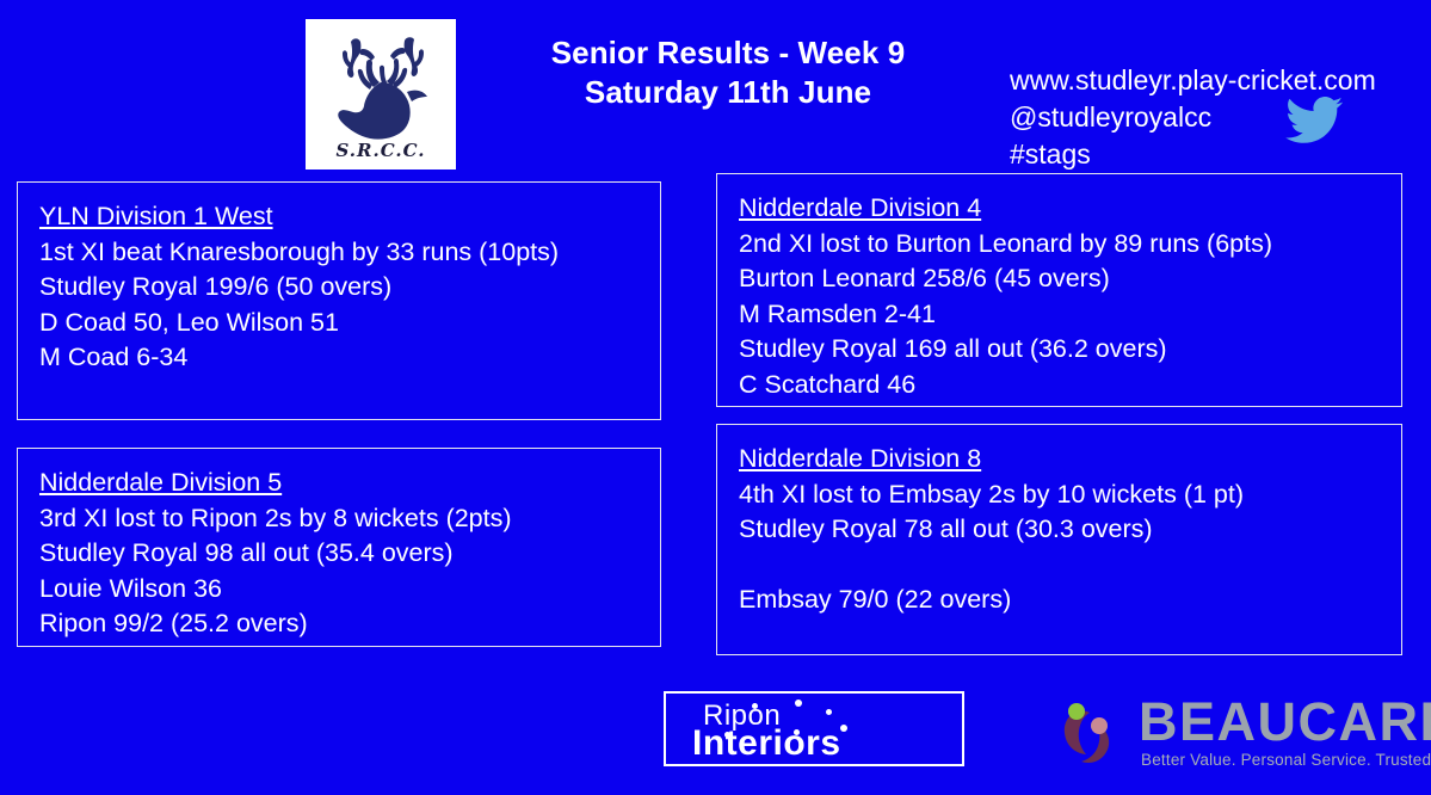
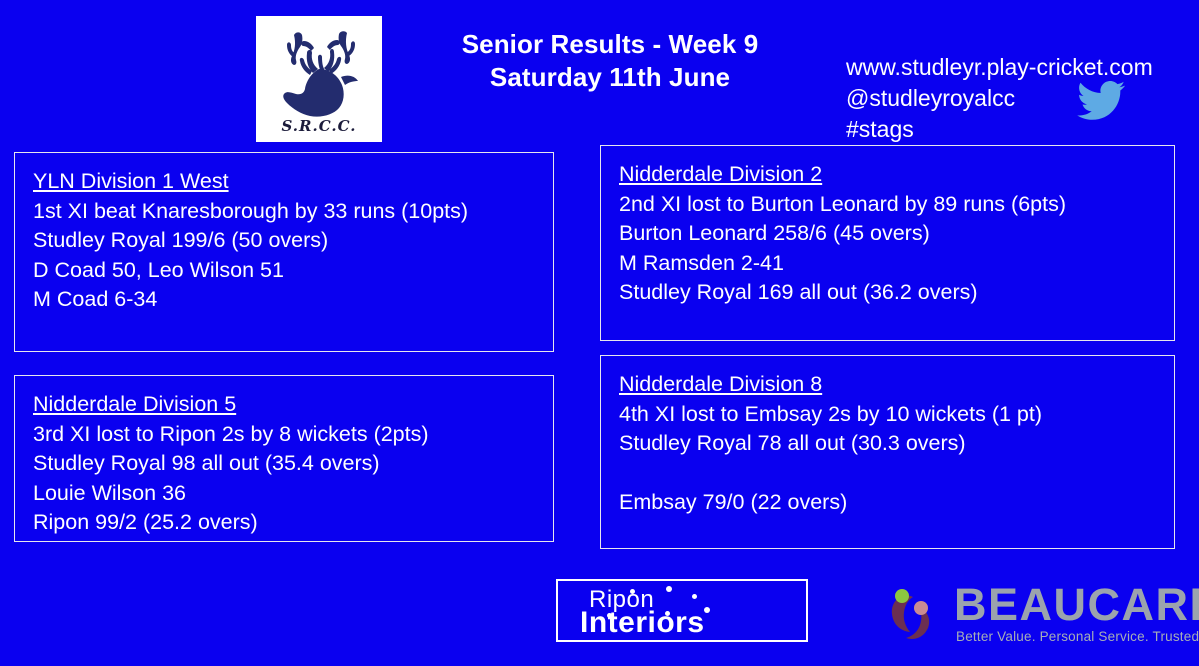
  S.R.C.C.
  Senior Results - Week 9
  Saturday 11th June
  www.studleyr.play-cricket.com
  @studleyroyalcc
  #stags
  YLN Division 1 West
  1st XI beat Knaresborough by 33 runs (10pts)
  Studley Royal 199/6 (50 overs)
  D Coad 50, Leo Wilson 51
  M Coad 6-34
- Nidderdale Division 4
+ Nidderdale Division 2
  2nd XI lost to Burton Leonard by 89 runs (6pts)
  Burton Leonard 258/6 (45 overs)
  M Ramsden 2-41
  Studley Royal 169 all out (36.2 overs)
- C Scatchard 46
  Nidderdale Division 5
  3rd XI lost to Ripon 2s by 8 wickets (2pts)
  Studley Royal 98 all out (35.4 overs)
  Louie Wilson 36
  Ripon 99/2 (25.2 overs)
  Nidderdale Division 8
  4th XI lost to Embsay 2s by 10 wickets (1 pt)
  Studley Royal 78 all out (30.3 overs)
  Embsay 79/0 (22 overs)
  Ripon
  Interiors
  BEAUCAR
  Better Value. Personal Service. Trusted
